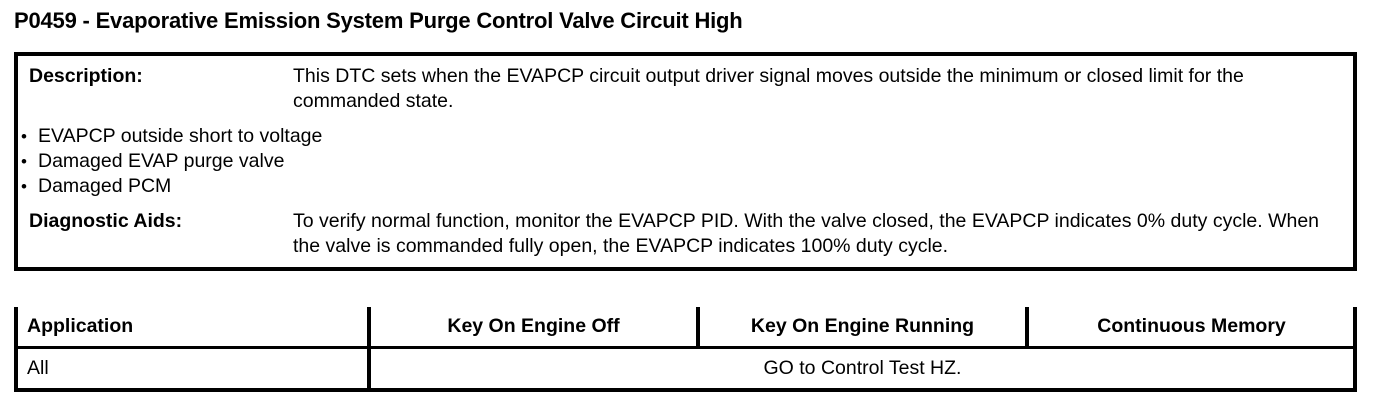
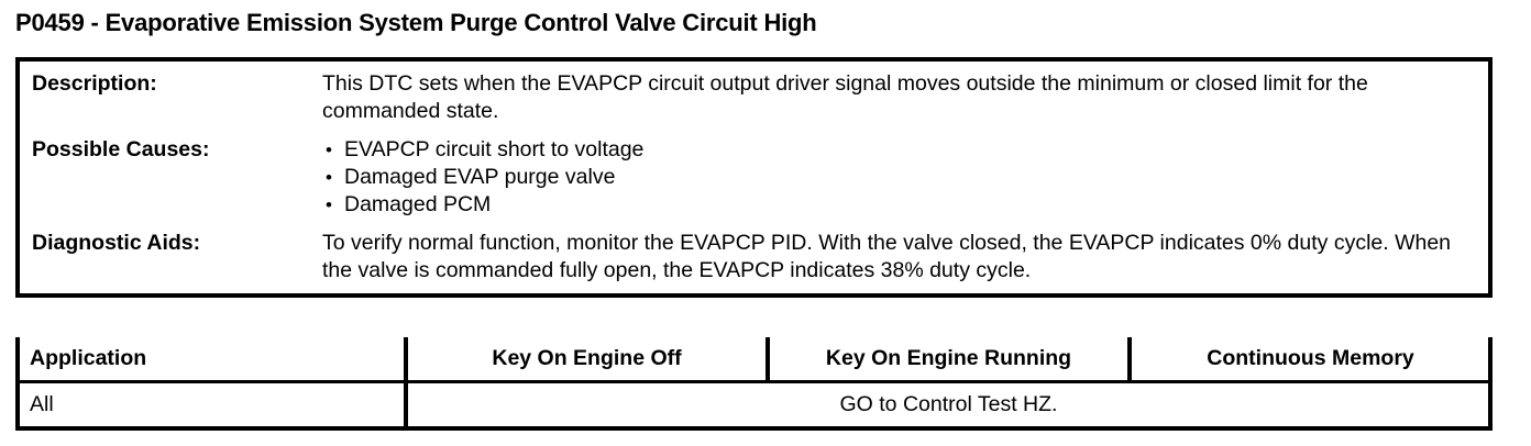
  P0459 - Evaporative Emission System Purge Control Valve Circuit High
  Description:
  This DTC sets when the EVAPCP circuit output driver signal moves outside the minimum or closed limit for the commanded state.
+ Possible Causes:
- EVAPCP outside short to voltage
+ EVAPCP circuit short to voltage
  Damaged EVAP purge valve
  Damaged PCM
  Diagnostic Aids:
- To verify normal function, monitor the EVAPCP PID. With the valve closed, the EVAPCP indicates 0% duty cycle. When the valve is commanded fully open, the EVAPCP indicates 100% duty cycle.
+ To verify normal function, monitor the EVAPCP PID. With the valve closed, the EVAPCP indicates 0% duty cycle. When the valve is commanded fully open, the EVAPCP indicates 38% duty cycle.
  Application	Key On Engine Off	Key On Engine Running	Continuous Memory
  All	GO to Control Test HZ.
